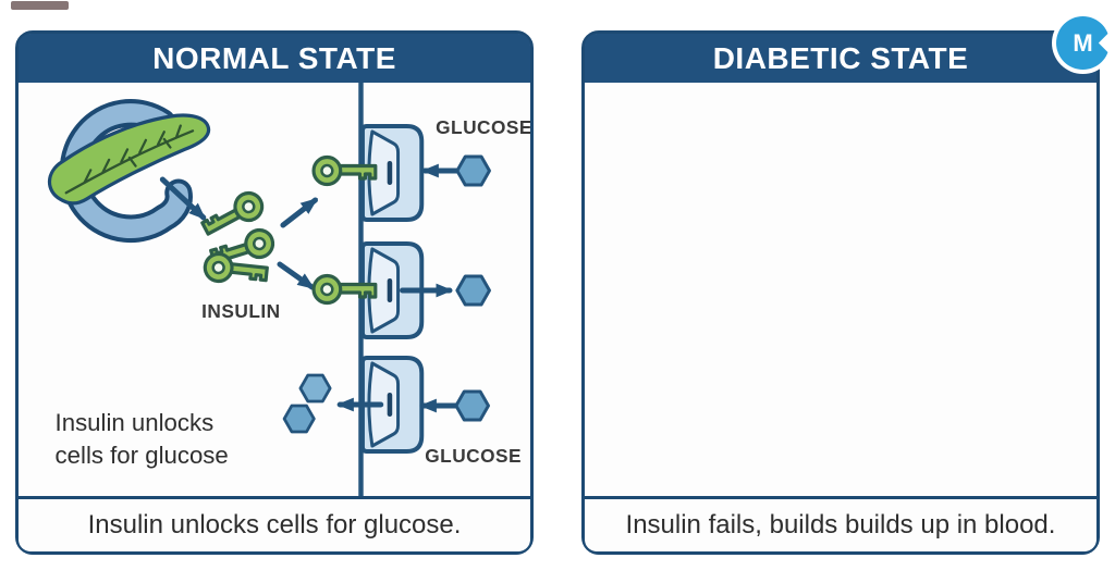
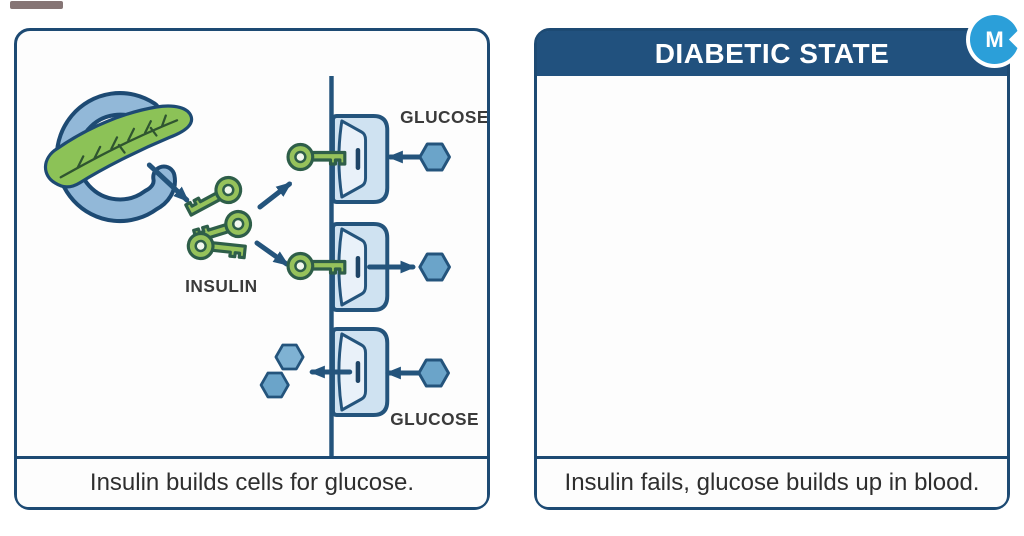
- NORMAL STATE
  GLUCOSE
  INSULIN
  GLUCOSE
- Insulin unlocks
- cells for glucose
- Insulin unlocks cells for glucose.
+ Insulin builds cells for glucose.
  DIABETIC STATE
- Insulin fails, builds builds up in blood.
+ Insulin fails, glucose builds up in blood.
  M
